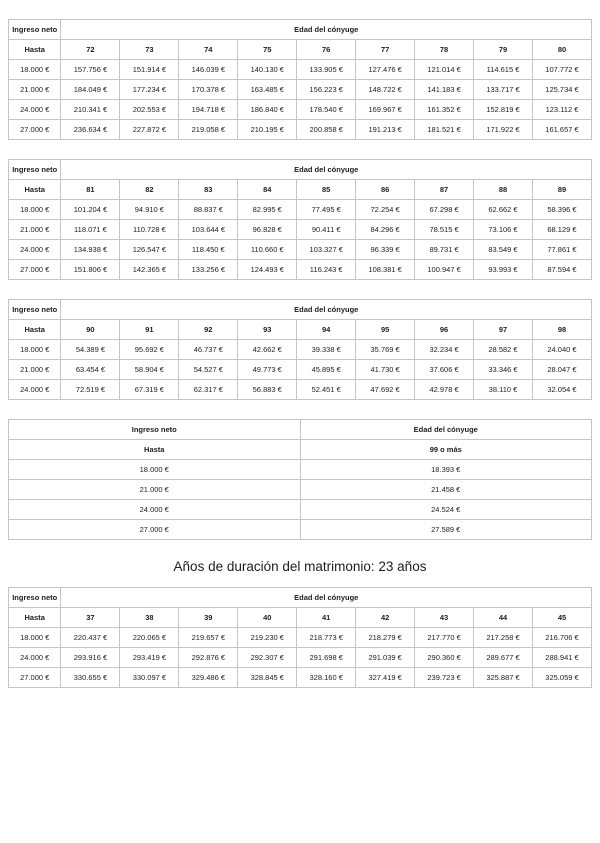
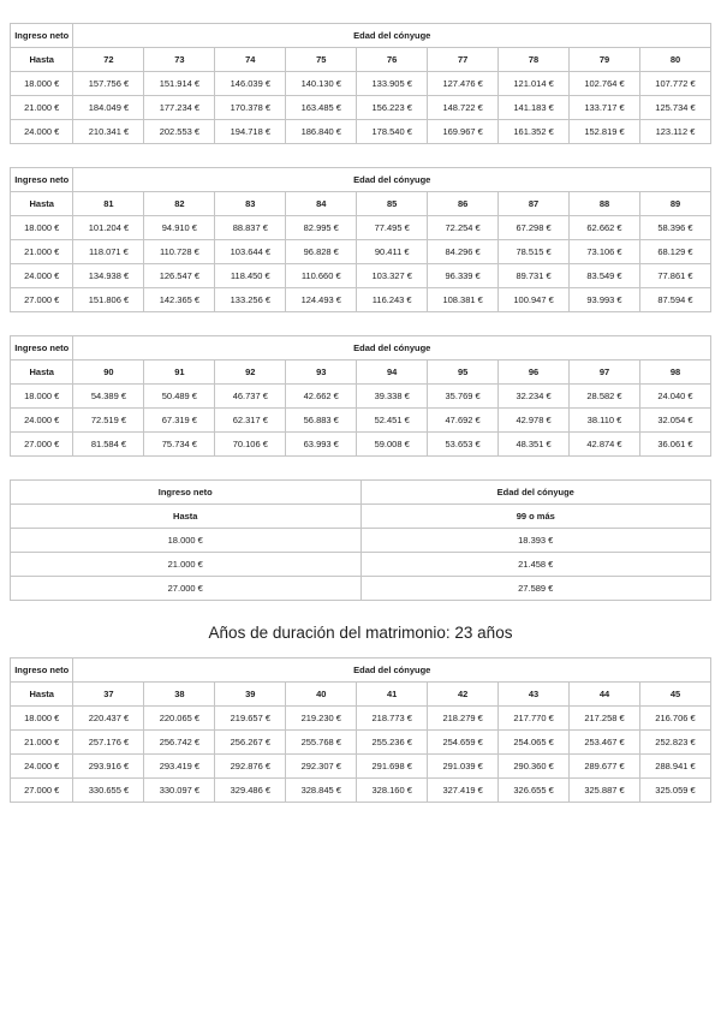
  Ingreso neto	Edad del cónyuge
  Hasta	72	73	74	75	76	77	78	79	80
- 18.000 €	157.756 €	151.914 €	146.039 €	140.130 €	133.905 €	127.476 €	121.014 €	114.615 €	107.772 €
+ 18.000 €	157.756 €	151.914 €	146.039 €	140.130 €	133.905 €	127.476 €	121.014 €	102.764 €	107.772 €
  21.000 €	184.049 €	177.234 €	170.378 €	163.485 €	156.223 €	148.722 €	141.183 €	133.717 €	125.734 €
  24.000 €	210.341 €	202.553 €	194.718 €	186.840 €	178.540 €	169.967 €	161.352 €	152.819 €	123.112 €
- 27.000 €	236.634 €	227.872 €	219.058 €	210.195 €	200.858 €	191.213 €	181.521 €	171.922 €	161.657 €
  Ingreso neto	Edad del cónyuge
  Hasta	81	82	83	84	85	86	87	88	89
  18.000 €	101.204 €	94.910 €	88.837 €	82.995 €	77.495 €	72.254 €	67.298 €	62.662 €	58.396 €
  21.000 €	118.071 €	110.728 €	103.644 €	96.828 €	90.411 €	84.296 €	78.515 €	73.106 €	68.129 €
  24.000 €	134.938 €	126.547 €	118.450 €	110.660 €	103.327 €	96.339 €	89.731 €	83.549 €	77.861 €
  27.000 €	151.806 €	142.365 €	133.256 €	124.493 €	116.243 €	108.381 €	100.947 €	93.993 €	87.594 €
  Ingreso neto	Edad del cónyuge
  Hasta	90	91	92	93	94	95	96	97	98
- 18.000 €	54.389 €	95.692 €	46.737 €	42.662 €	39.338 €	35.769 €	32.234 €	28.582 €	24.040 €
+ 18.000 €	54.389 €	50.489 €	46.737 €	42.662 €	39.338 €	35.769 €	32.234 €	28.582 €	24.040 €
- 21.000 €	63.454 €	58.904 €	54.527 €	49.773 €	45.895 €	41.730 €	37.606 €	33.346 €	28.047 €
  24.000 €	72.519 €	67.319 €	62.317 €	56.883 €	52.451 €	47.692 €	42.978 €	38.110 €	32.054 €
+ 27.000 €	81.584 €	75.734 €	70.106 €	63.993 €	59.008 €	53.653 €	48.351 €	42.874 €	36.061 €
  Ingreso neto	Edad del cónyuge
  Hasta	99 o más
  18.000 €	18.393 €
  21.000 €	21.458 €
- 24.000 €	24.524 €
  27.000 €	27.589 €
  Años de duración del matrimonio: 23 años
  Ingreso neto	Edad del cónyuge
  Hasta	37	38	39	40	41	42	43	44	45
  18.000 €	220.437 €	220.065 €	219.657 €	219.230 €	218.773 €	218.279 €	217.770 €	217.258 €	216.706 €
+ 21.000 €	257.176 €	256.742 €	256.267 €	255.768 €	255.236 €	254.659 €	254.065 €	253.467 €	252.823 €
  24.000 €	293.916 €	293.419 €	292.876 €	292.307 €	291.698 €	291.039 €	290.360 €	289.677 €	288.941 €
- 27.000 €	330.655 €	330.097 €	329.486 €	328.845 €	328.160 €	327.419 €	239.723 €	325.887 €	325.059 €
+ 27.000 €	330.655 €	330.097 €	329.486 €	328.845 €	328.160 €	327.419 €	326.655 €	325.887 €	325.059 €
